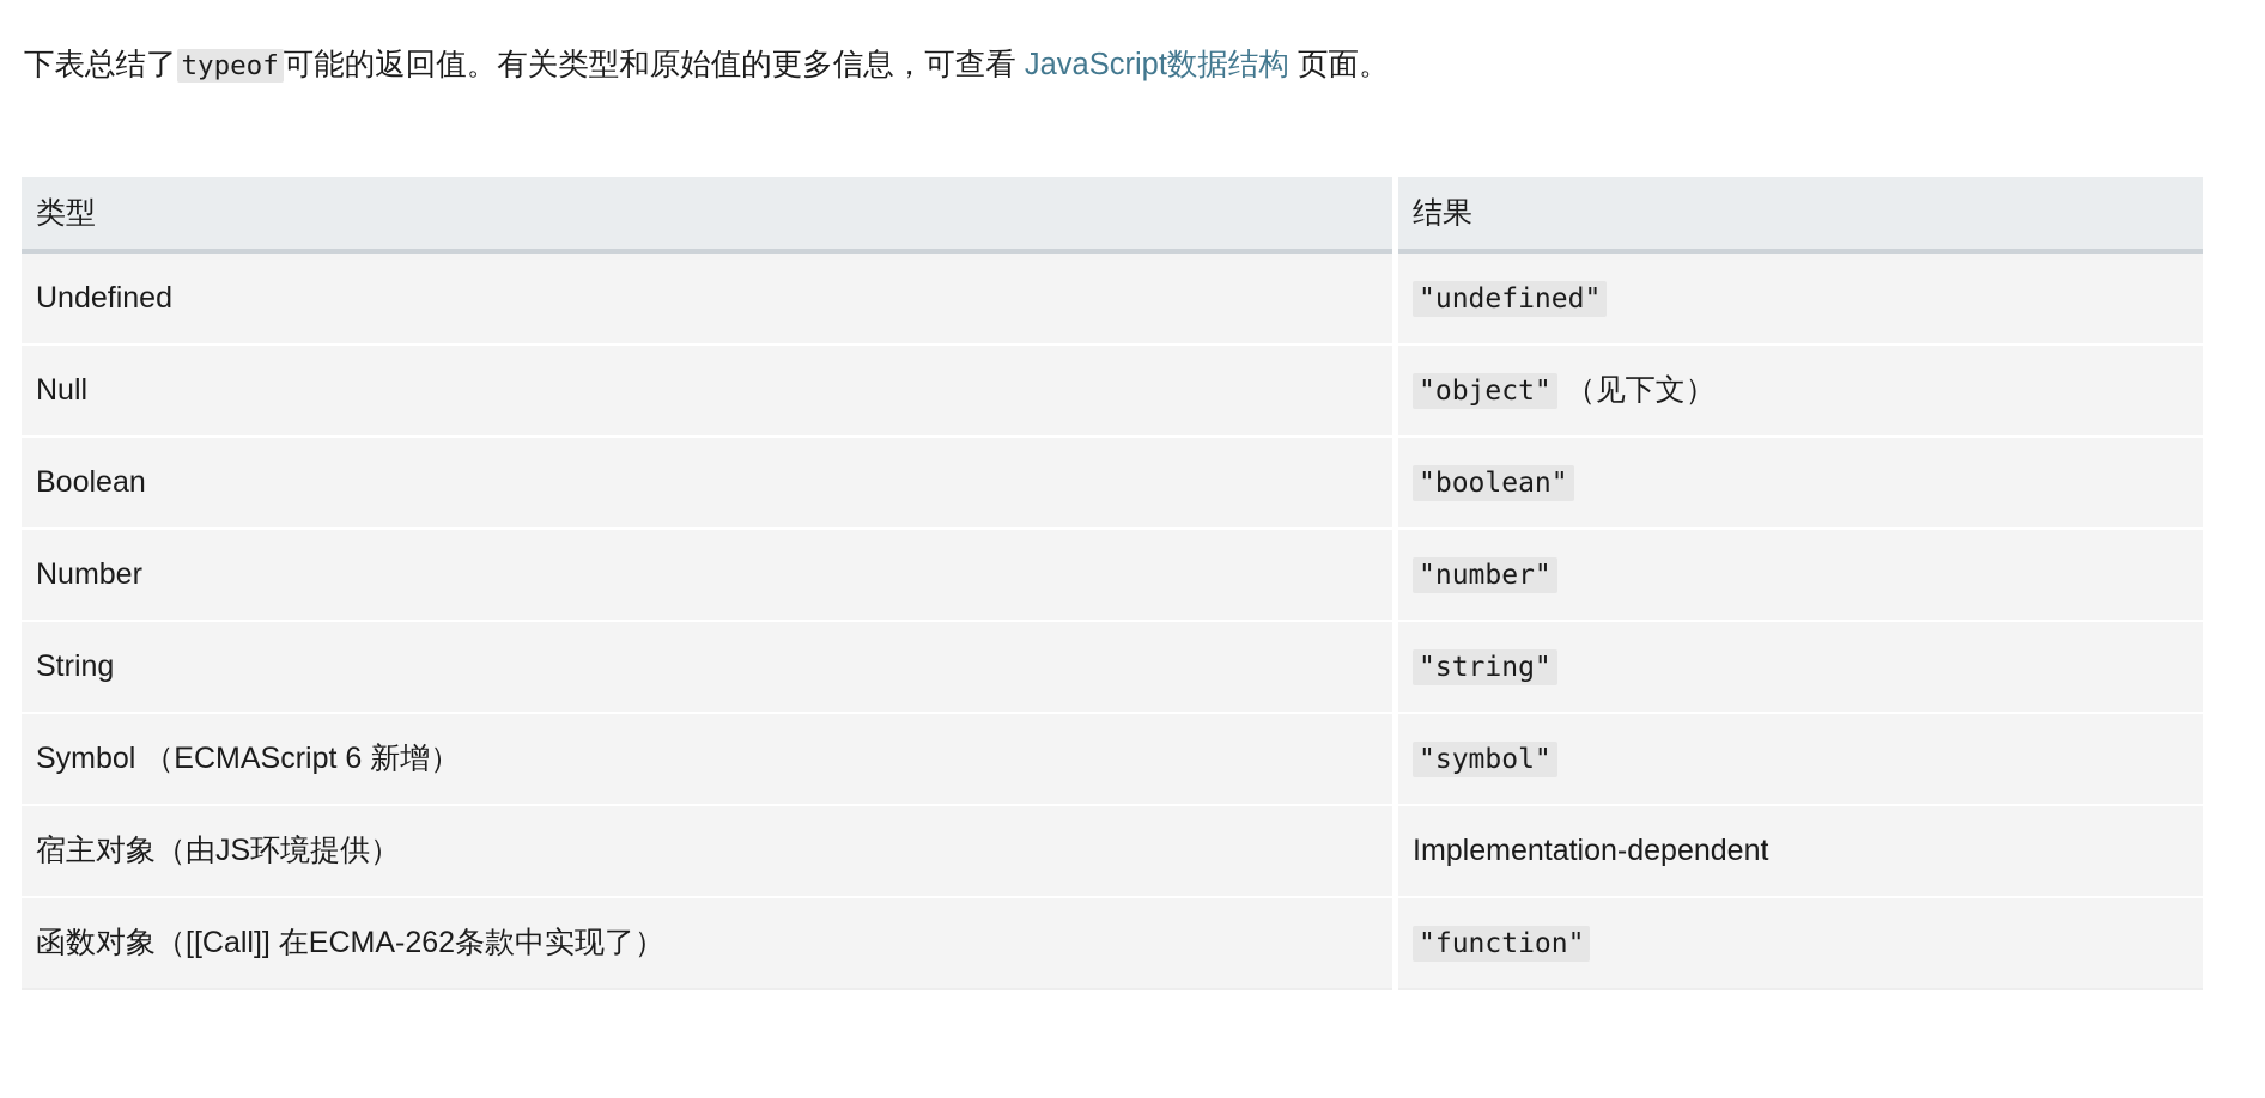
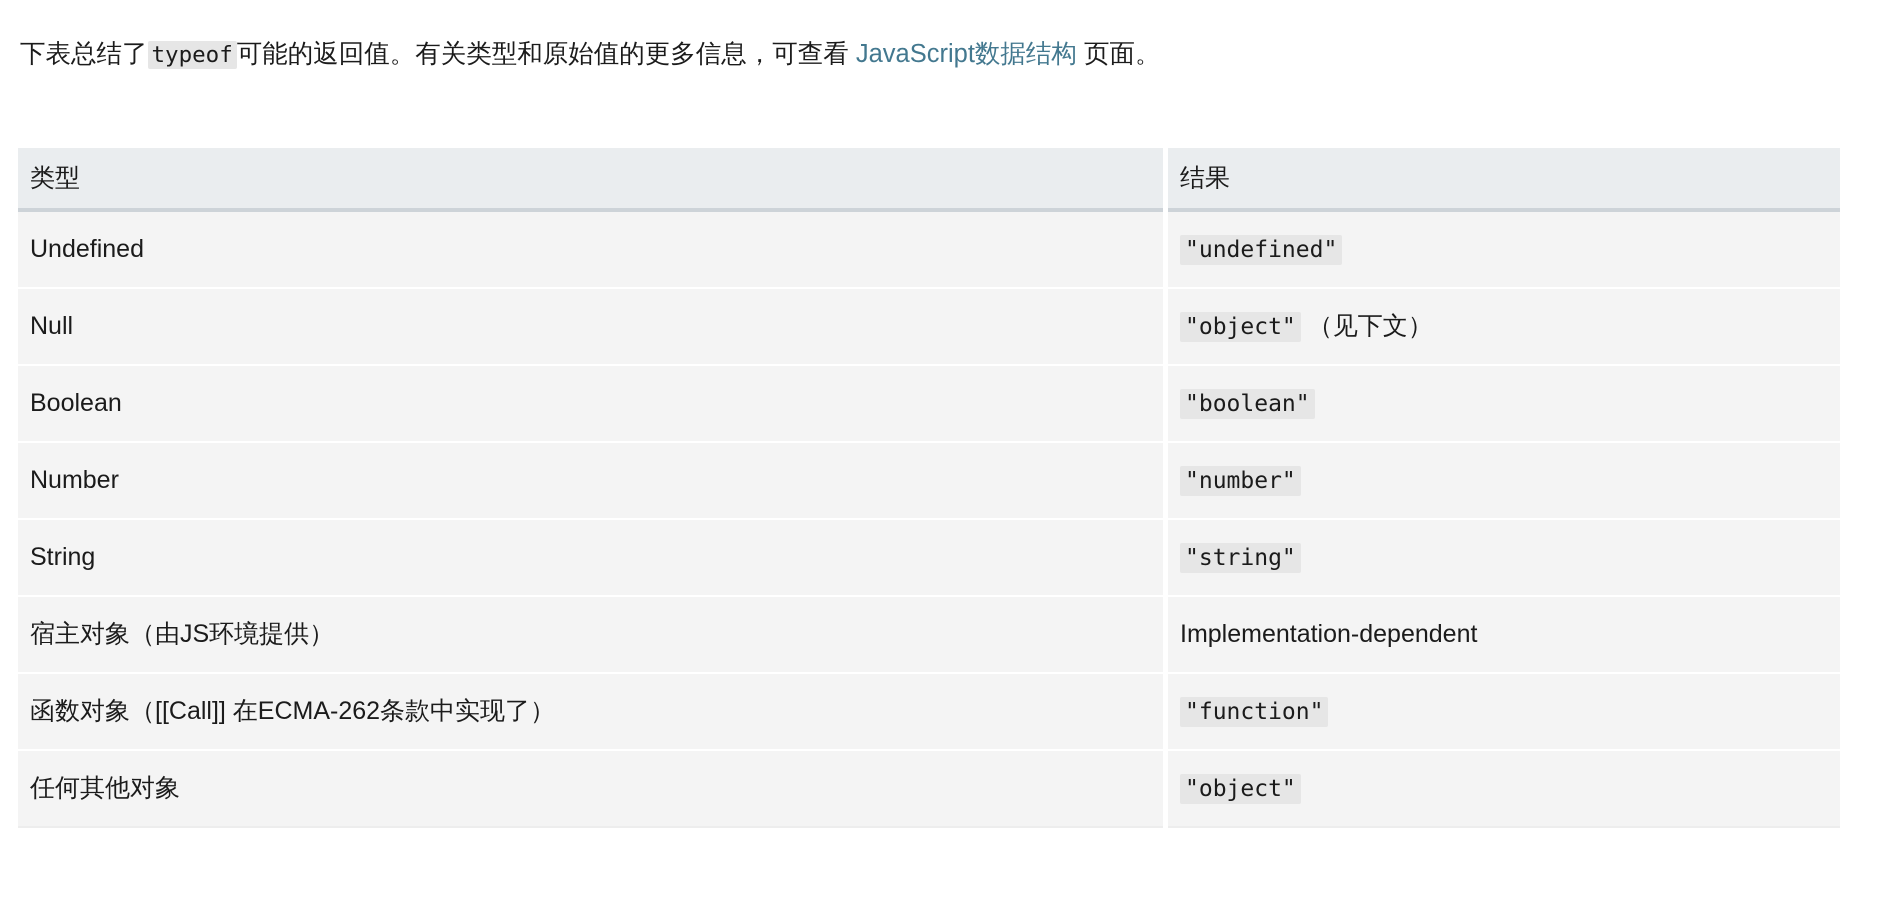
  下表总结了 typeof 可能的返回值。有关类型和原始值的更多信息，可查看 JavaScript数据结构 页面。
  类型	结果
  Undefined	"undefined"
  Null	"object" （见下文）
  Boolean	"boolean"
  Number	"number"
  String	"string"
- Symbol （ECMAScript 6 新增）	"symbol"
  宿主对象（由JS环境提供）	Implementation-dependent
  函数对象（[[Call]] 在ECMA-262条款中实现了）	"function"
+ 任何其他对象	"object"
